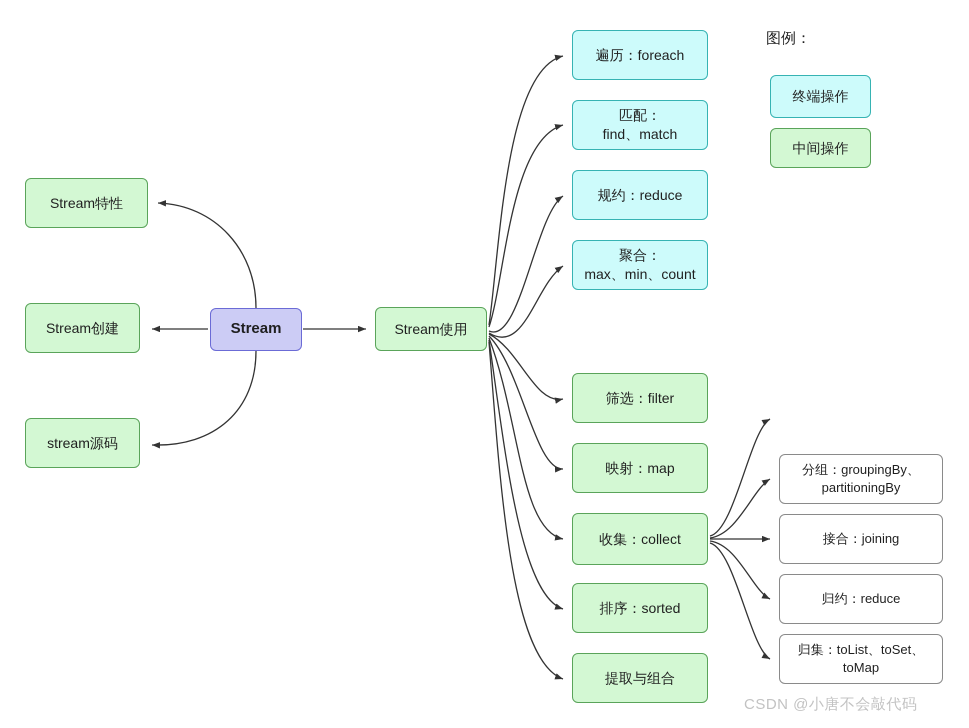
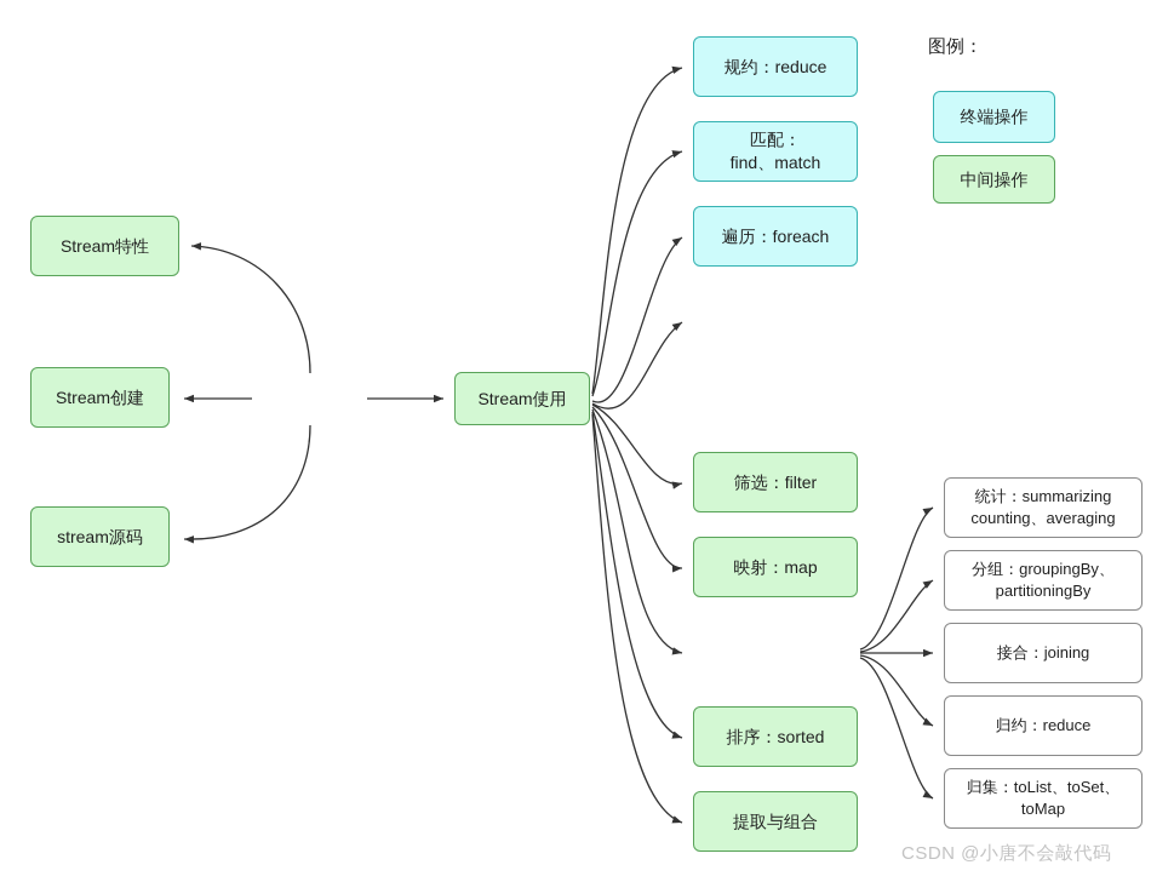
  Stream特性
  Stream创建
  stream源码
- Stream
  Stream使用
- 遍历：foreach
+ 规约：reduce
  匹配：
  find、match
- 规约：reduce
+ 遍历：foreach
- 聚合：
- max、min、count
  筛选：filter
  映射：map
- 收集：collect
  排序：sorted
  提取与组合
+ 统计：summarizing
+ counting、averaging
  分组：groupingBy、
  partitioningBy
  接合：joining
  归约：reduce
  归集：toList、toSet、
  toMap
  图例：
  终端操作
  中间操作
  CSDN @小唐不会敲代码
